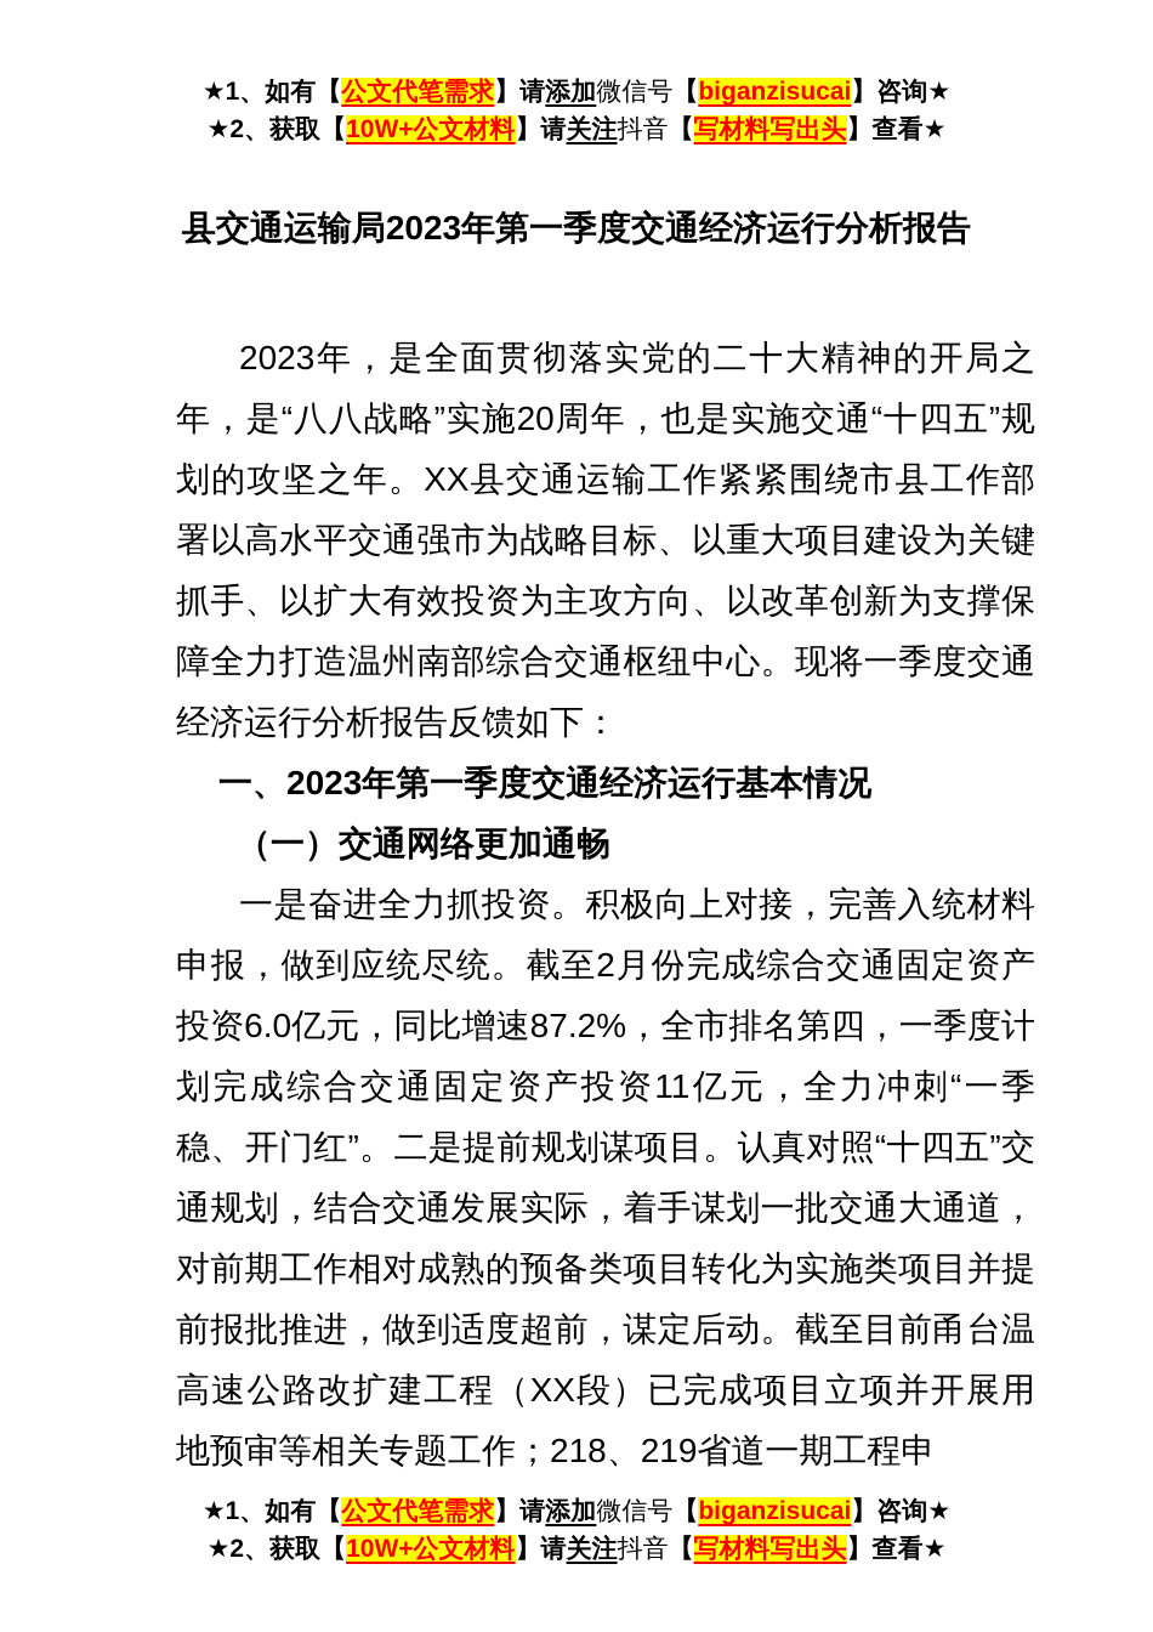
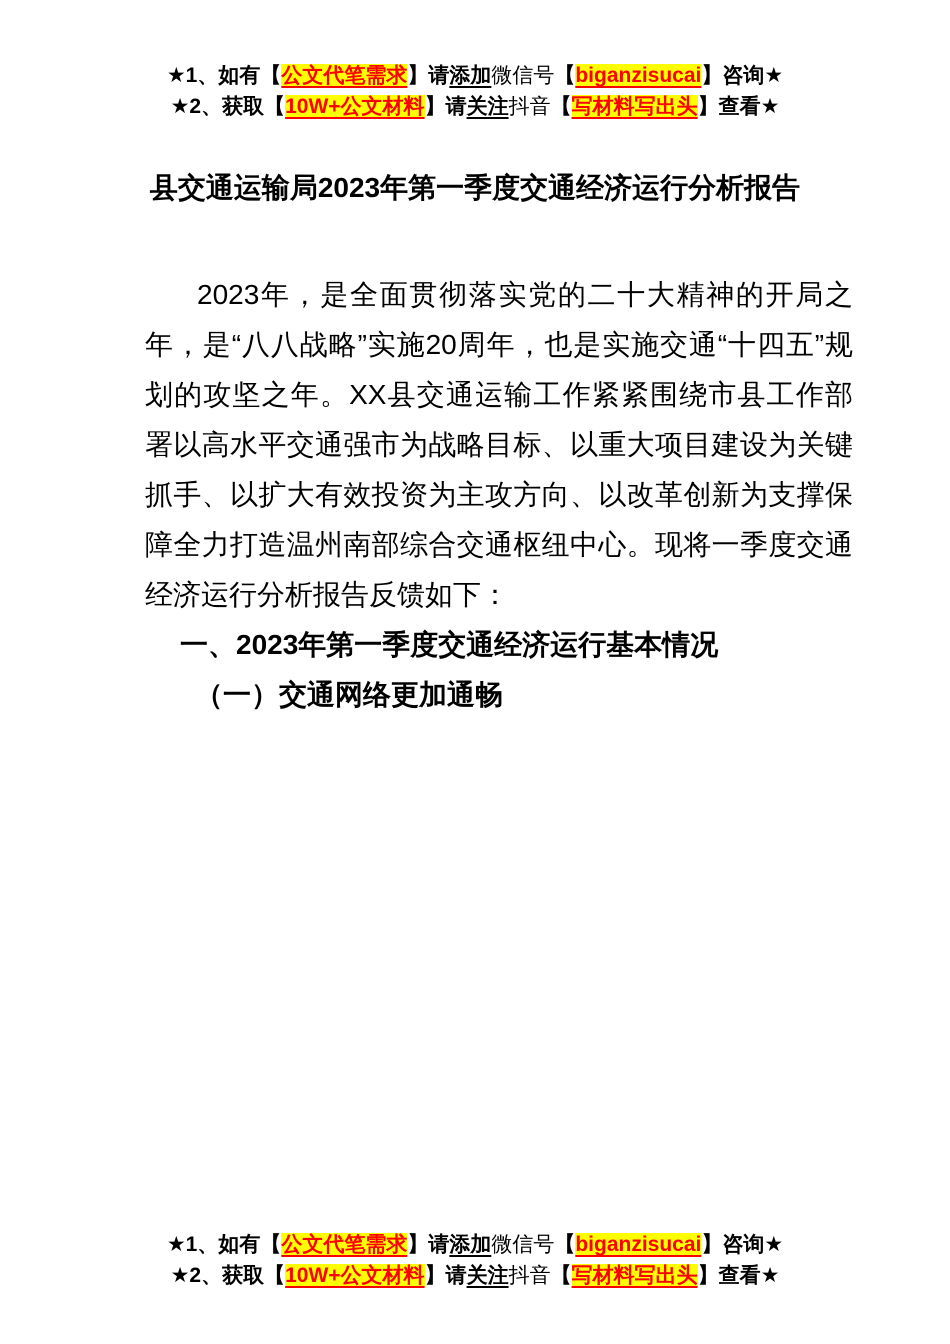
  ★1、如有【公文代笔需求】请添加微信号【biganzisucai】咨询★
  ★2、获取【10W+公文材料】请关注抖音【写材料写出头】查看★
  县交通运输局2023年第一季度交通经济运行分析报告
  2023年，是全面贯彻落实党的二十大精神的开局之年，是“八八战略”实施20周年，也是实施交通“十四五”规划的攻坚之年。XX县交通运输工作紧紧围绕市县工作部署以高水平交通强市为战略目标、以重大项目建设为关键抓手、以扩大有效投资为主攻方向、以改革创新为支撑保障全力打造温州南部综合交通枢纽中心。现将一季度交通经济运行分析报告反馈如下：
  一、2023年第一季度交通经济运行基本情况
  （一）交通网络更加通畅
- 一是奋进全力抓投资。积极向上对接，完善入统材料申报，做到应统尽统。截至2月份完成综合交通固定资产投资6.0亿元，同比增速87.2%，全市排名第四，一季度计划完成综合交通固定资产投资11亿元，全力冲刺“一季稳、开门红”。二是提前规划谋项目。认真对照“十四五”交通规划，结合交通发展实际，着手谋划一批交通大通道，对前期工作相对成熟的预备类项目转化为实施类项目并提前报批推进，做到适度超前，谋定后动。截至目前甬台温高速公路改扩建工程（XX段）已完成项目立项并开展用地预审等相关专题工作；218、219省道一期工程申
  ★1、如有【公文代笔需求】请添加微信号【biganzisucai】咨询★
  ★2、获取【10W+公文材料】请关注抖音【写材料写出头】查看★
